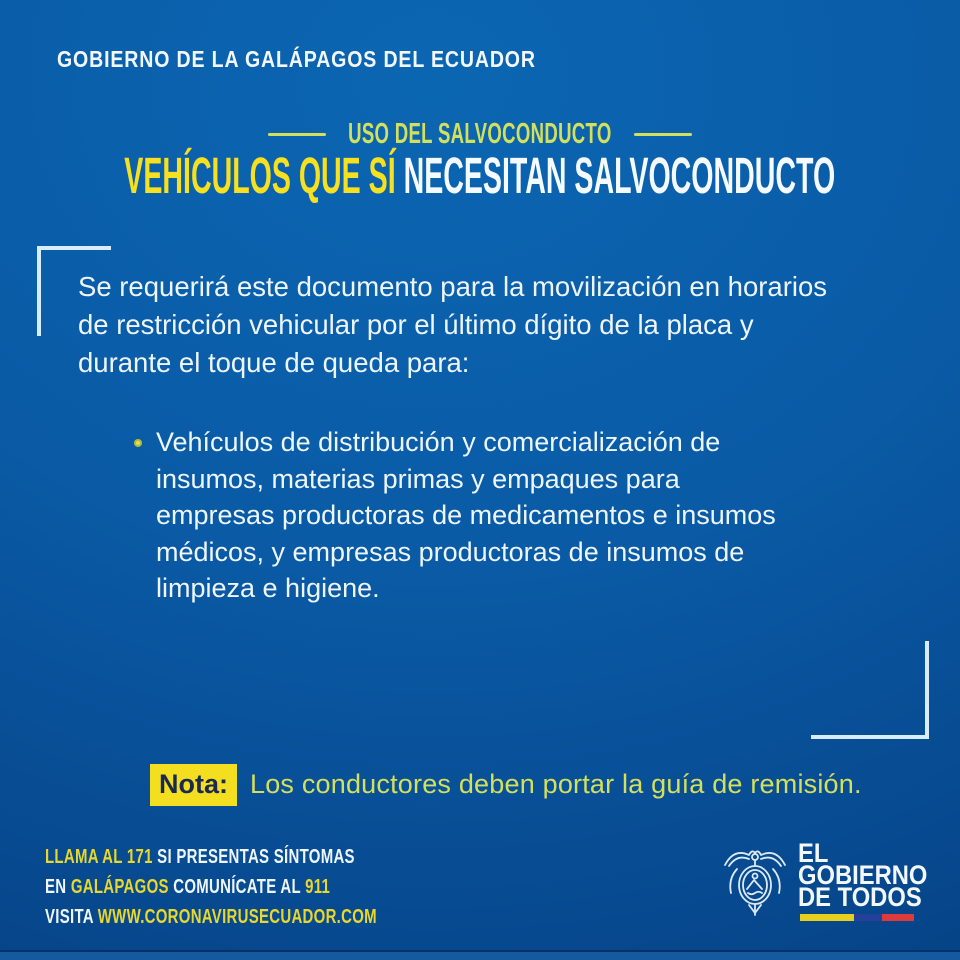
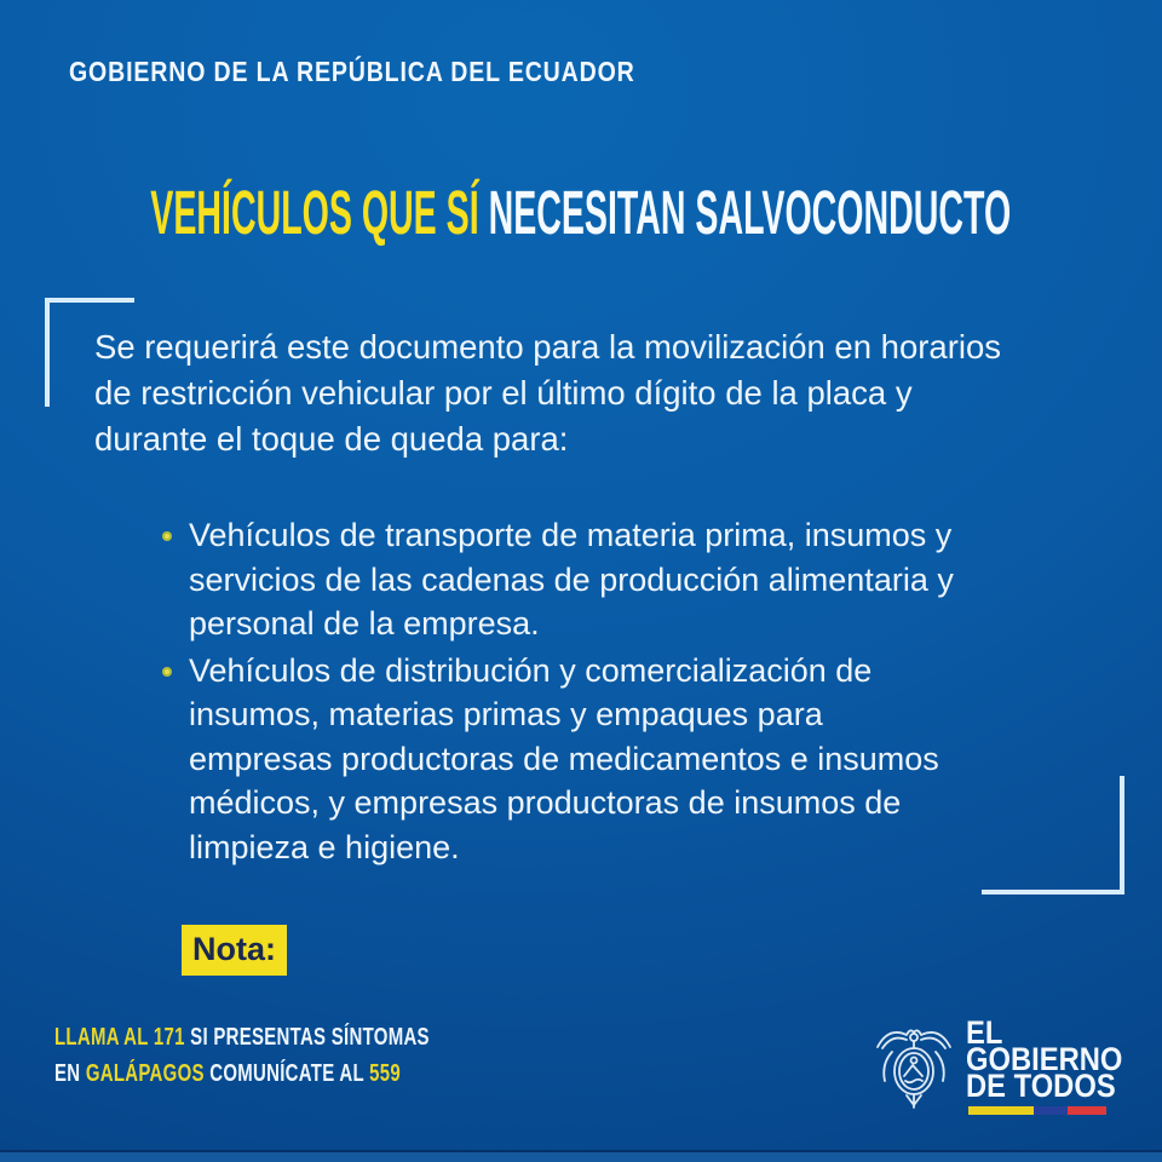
- GOBIERNO DE LA GALÁPAGOS DEL ECUADOR
+ GOBIERNO DE LA REPÚBLICA DEL ECUADOR
- USO DEL SALVOCONDUCTO
  VEHÍCULOS QUE SÍ NECESITAN SALVOCONDUCTO
  Se requerirá este documento para la movilización en horarios
  de restricción vehicular por el último dígito de la placa y
  durante el toque de queda para:
+ Vehículos de transporte de materia prima, insumos y
+ servicios de las cadenas de producción alimentaria y
+ personal de la empresa.
  Vehículos de distribución y comercialización de
  insumos, materias primas y empaques para
  empresas productoras de medicamentos e insumos
  médicos, y empresas productoras de insumos de
  limpieza e higiene.
  Nota:
- Los conductores deben portar la guía de remisión.
  LLAMA AL 171 SI PRESENTAS SÍNTOMAS
- EN GALÁPAGOS COMUNÍCATE AL 911
+ EN GALÁPAGOS COMUNÍCATE AL 559
- VISITA WWW.CORONAVIRUSECUADOR.COM
  EL
  GOBIERNO
  DE TODOS
